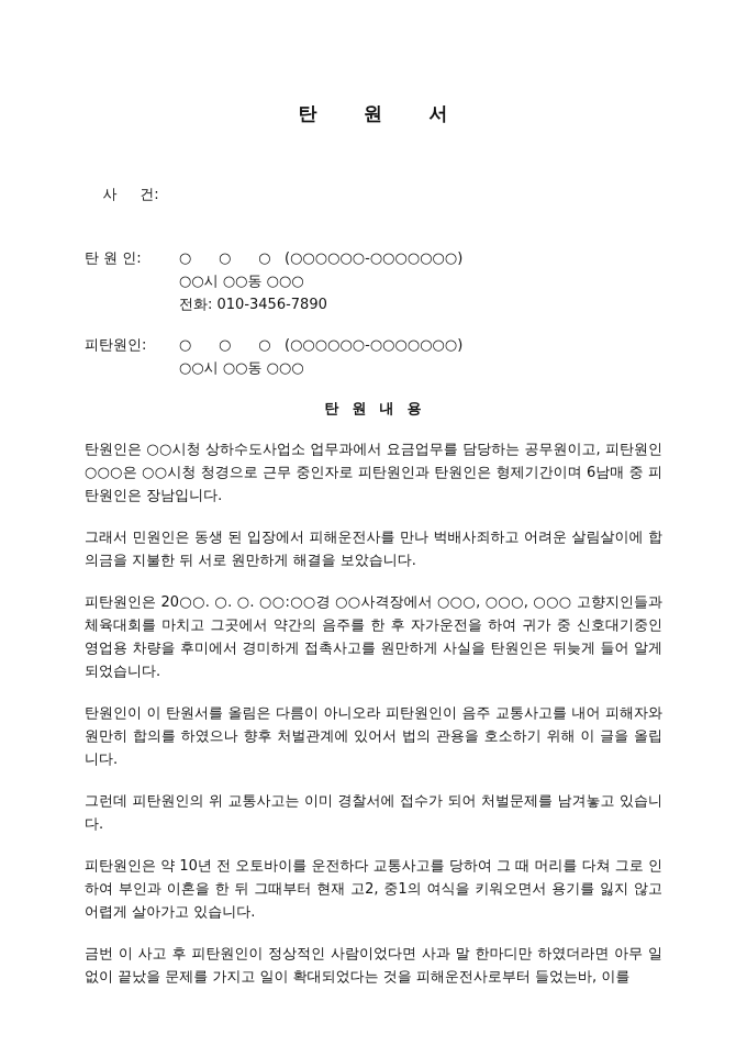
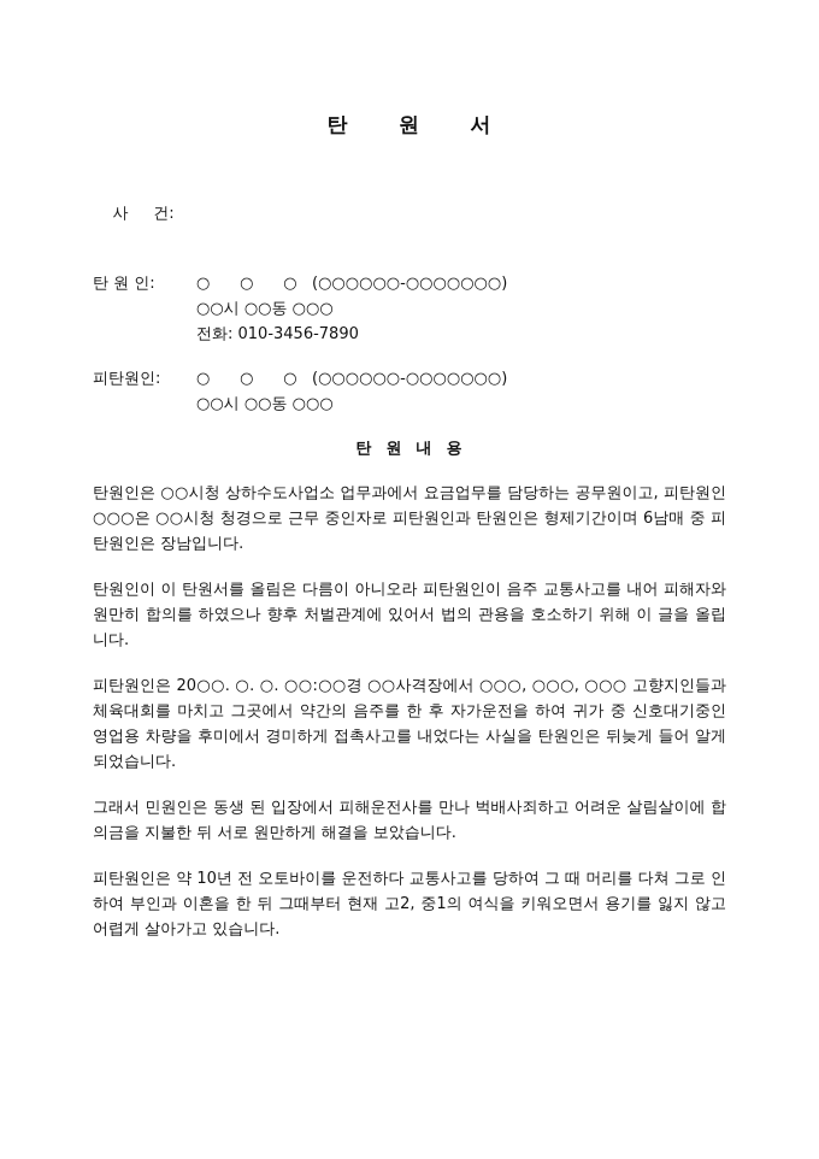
  탄 원 서
  사 건:
  탄 원 인:
  ○ ○ ○ (○○○○○○-○○○○○○○)
  ○○시 ○○동 ○○○
  전화: 010-3456-7890
  피탄원인:
  ○ ○ ○ (○○○○○○-○○○○○○○)
  ○○시 ○○동 ○○○
  탄 원 내 용
  탄원인은 ○○시청 상하수도사업소 업무과에서 요금업무를 담당하는 공무원이고, 피탄원인 ○○○은 ○○시청 청경으로 근무 중인자로 피탄원인과 탄원인은 형제기간이며 6남매 중 피탄원인은 장남입니다.
- 그래서 민원인은 동생 된 입장에서 피해운전사를 만나 벅배사죄하고 어려운 살림살이에 합의금을 지불한 뒤 서로 원만하게 해결을 보았습니다.
+ 탄원인이 이 탄원서를 올림은 다름이 아니오라 피탄원인이 음주 교통사고를 내어 피해자와 원만히 합의를 하였으나 향후 처벌관계에 있어서 법의 관용을 호소하기 위해 이 글을 올립니다.
- 피탄원인은 20○○. ○. ○. ○○:○○경 ○○사격장에서 ○○○, ○○○, ○○○ 고향지인들과 체육대회를 마치고 그곳에서 약간의 음주를 한 후 자가운전을 하여 귀가 중 신호대기중인 영업용 차량을 후미에서 경미하게 접촉사고를 원만하게 사실을 탄원인은 뒤늦게 들어 알게 되었습니다.
+ 피탄원인은 20○○. ○. ○. ○○:○○경 ○○사격장에서 ○○○, ○○○, ○○○ 고향지인들과 체육대회를 마치고 그곳에서 약간의 음주를 한 후 자가운전을 하여 귀가 중 신호대기중인 영업용 차량을 후미에서 경미하게 접촉사고를 내었다는 사실을 탄원인은 뒤늦게 들어 알게 되었습니다.
- 탄원인이 이 탄원서를 올림은 다름이 아니오라 피탄원인이 음주 교통사고를 내어 피해자와 원만히 합의를 하였으나 향후 처벌관계에 있어서 법의 관용을 호소하기 위해 이 글을 올립니다.
+ 그래서 민원인은 동생 된 입장에서 피해운전사를 만나 벅배사죄하고 어려운 살림살이에 합의금을 지불한 뒤 서로 원만하게 해결을 보았습니다.
- 그런데 피탄원인의 위 교통사고는 이미 경찰서에 접수가 되어 처벌문제를 남겨놓고 있습니다.
  피탄원인은 약 10년 전 오토바이를 운전하다 교통사고를 당하여 그 때 머리를 다쳐 그로 인하여 부인과 이혼을 한 뒤 그때부터 현재 고2, 중1의 여식을 키워오면서 용기를 잃지 않고 어렵게 살아가고 있습니다.
- 금번 이 사고 후 피탄원인이 정상적인 사람이었다면 사과 말 한마디만 하였더라면 아무 일 없이 끝났을 문제를 가지고 일이 확대되었다는 것을 피해운전사로부터 들었는바, 이를
